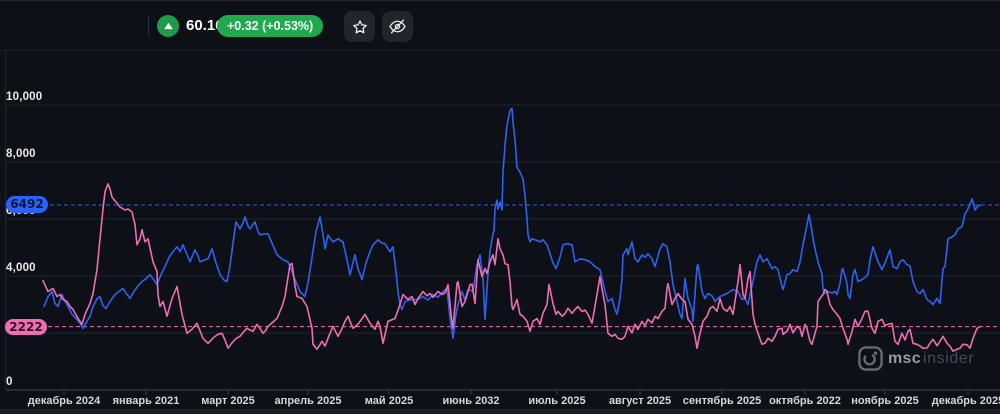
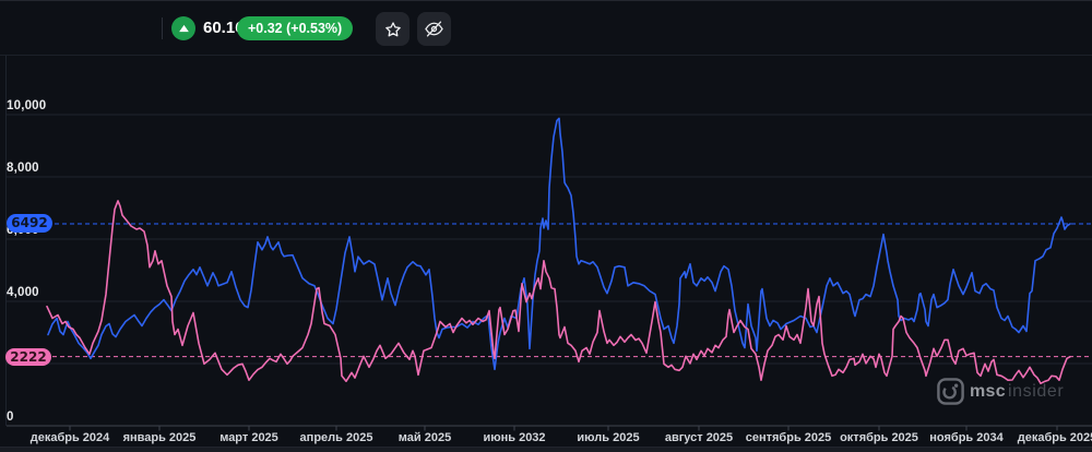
  10,000
  8,000
  4,000
  0
  декабрь 2024
- январь 2021
+ январь 2025
  март 2025
  апрель 2025
  май 2025
  июнь 2032
  июль 2025
  август 2025
  сентябрь 2025
- октябрь 2022
+ октябрь 2025
- ноябрь 2025
+ ноябрь 2034
  декабрь 202
  6492
  2222
  msc
  insider
  60.1
  +0.32 (+0.53%)
